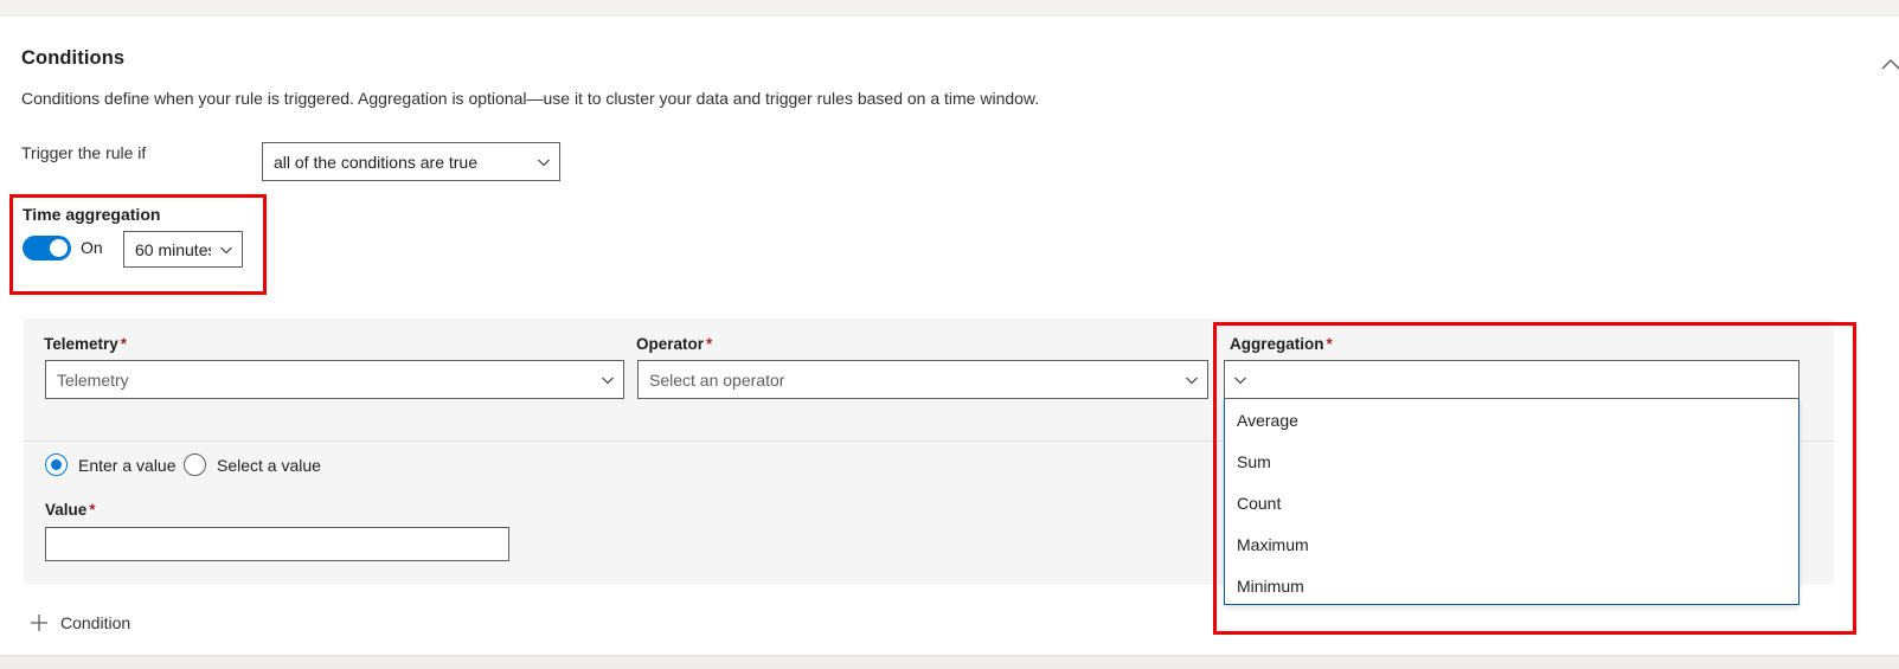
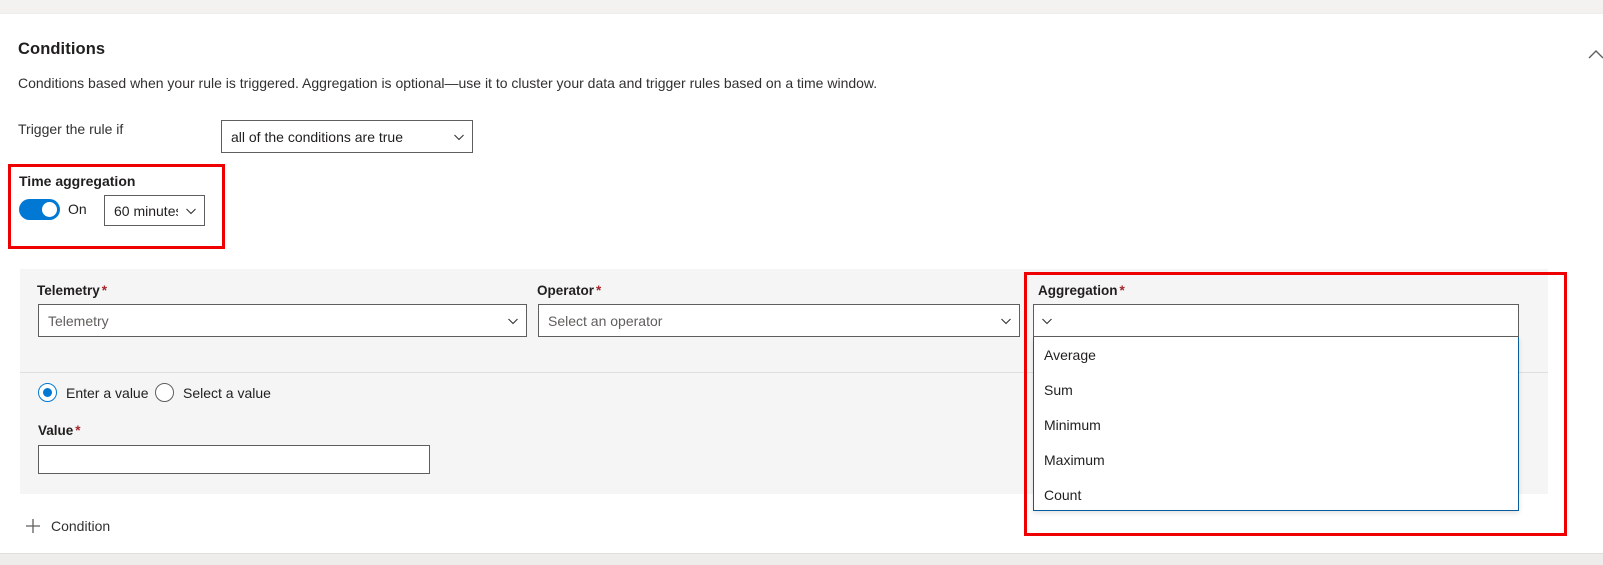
  Conditions
- Conditions define when your rule is triggered. Aggregation is optional—use it to cluster your data and trigger rules based on a time window.
+ Conditions based when your rule is triggered. Aggregation is optional—use it to cluster your data and trigger rules based on a time window.
  Trigger the rule if
  all of the conditions are true
  Time aggregation
  On
  60 minute
  Telemetry *
  Telemetry
  Operator *
  Select an operator
  Aggregation *
  Enter a value
  Select a value
  Value *
  Average
  Sum
- Count
+ Minimum
  Maximum
- Minimum
+ Count
  Condition
